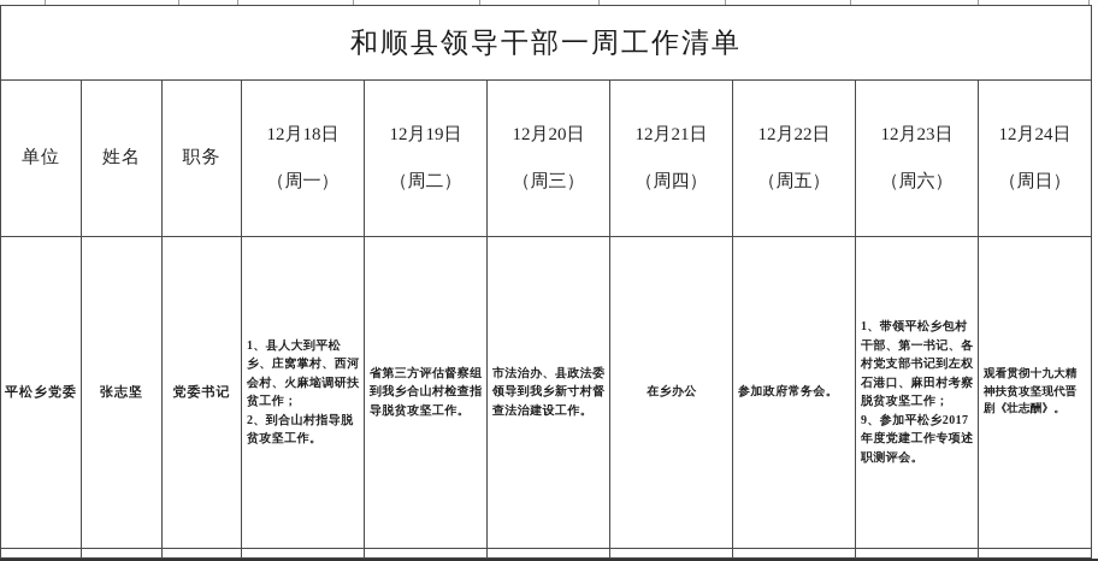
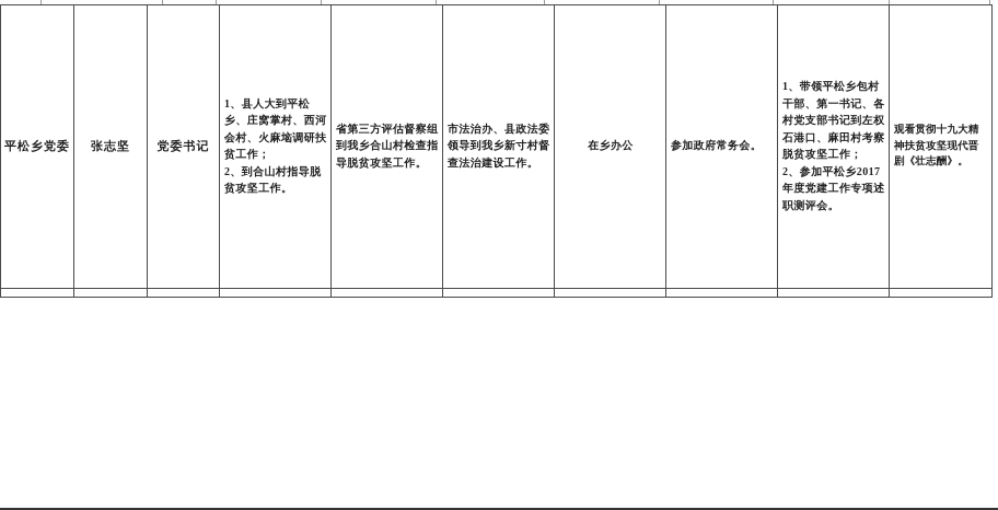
- 和顺县领导干部一周工作清单
- 单位	姓名	职务	12月18日 （周一）	12月19日 （周二）	12月20日 （周三）	12月21日 （周四）	12月22日 （周五）	12月23日 （周六）	12月24日 （周日）
- 平松乡党委	张志坚	党委书记	1、县人大到平松乡、庄窝掌村、西河会村、火麻垴调研扶贫工作； 2、到合山村指导脱贫攻坚工作。	省第三方评估督察组到我乡合山村检查指导脱贫攻坚工作。	市法治办、县政法委领导到我乡新寸村督查法治建设工作。	在乡办公	参加政府常务会。	1、带领平松乡包村干部、第一书记、各村党支部书记到左权石港口、麻田村考察脱贫攻坚工作； 9、参加平松乡2017年度党建工作专项述职测评会。	观看贯彻十九大精神扶贫攻坚现代晋剧《壮志酬》。
+ 平松乡党委	张志坚	党委书记	1、县人大到平松乡、庄窝掌村、西河会村、火麻垴调研扶贫工作； 2、到合山村指导脱贫攻坚工作。	省第三方评估督察组到我乡合山村检查指导脱贫攻坚工作。	市法治办、县政法委领导到我乡新寸村督查法治建设工作。	在乡办公	参加政府常务会。	1、带领平松乡包村干部、第一书记、各村党支部书记到左权石港口、麻田村考察脱贫攻坚工作； 2、参加平松乡2017年度党建工作专项述职测评会。	观看贯彻十九大精神扶贫攻坚现代晋剧《壮志酬》。
